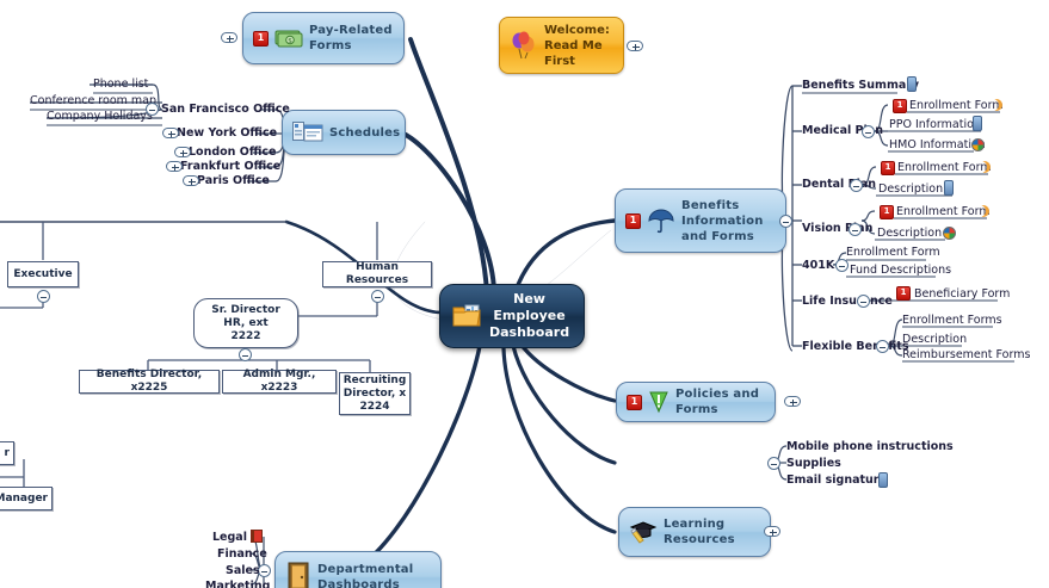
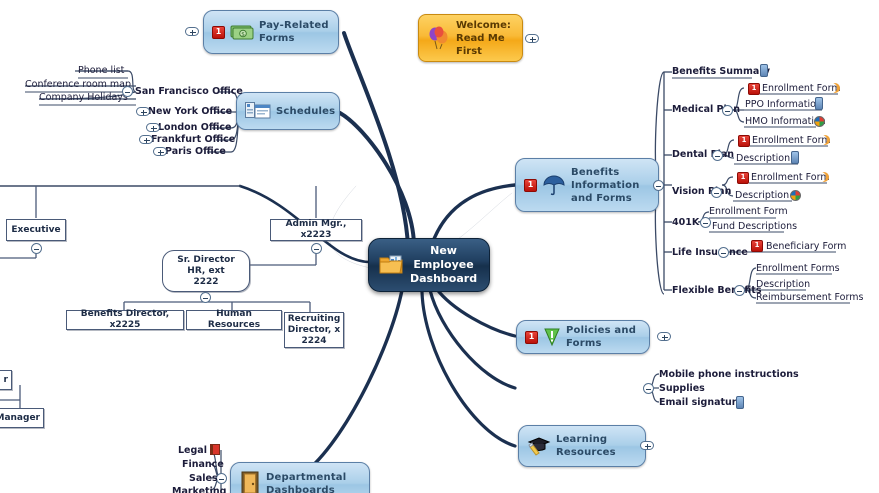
  New
  Employee
  Dashboard
  Welcome:
  Read Me
  First
  1
  Pay-Related
  Forms
  Schedules
  1
  Benefits
  Information
  and Forms
  1
  Policies and
  Forms
  Learning
  Resources
  Departmental
  Dashboards
  Phone list
  Conference room map
  Company Holidays
  San Francisco Office
  New York Office
  London Office
  Frankfurt Office
  Paris Office
  Benefits Summa
  Medical Pn
  1
  Enrollment Form
  PPO Informatio
  HMO Informati
  Dentalan
  1
  Enrollment Form
  Description
  Visionn
  1
  Enrollment Form
  Description
  401K
  Enrollment Form
  Fund Descriptions
  Life Insunce
  1
  Beneficiary Form
  Flexible Befits
  Enrollment Forms
  Description
  Reimbursement Forms
  Mobile phone instructions
  Supplies
  Email signatur
  Legal
  Finance
  Sales
  Marketing
  Executive
- Human Resources
+ Admin Mgr., x2223
  Sr. Director
  HR, ext
  2222
  Benefits Director, x2225
- Admin Mgr., x2223
+ Human Resources
  Recruiting
  Director, x
  2224
  r
  anager
